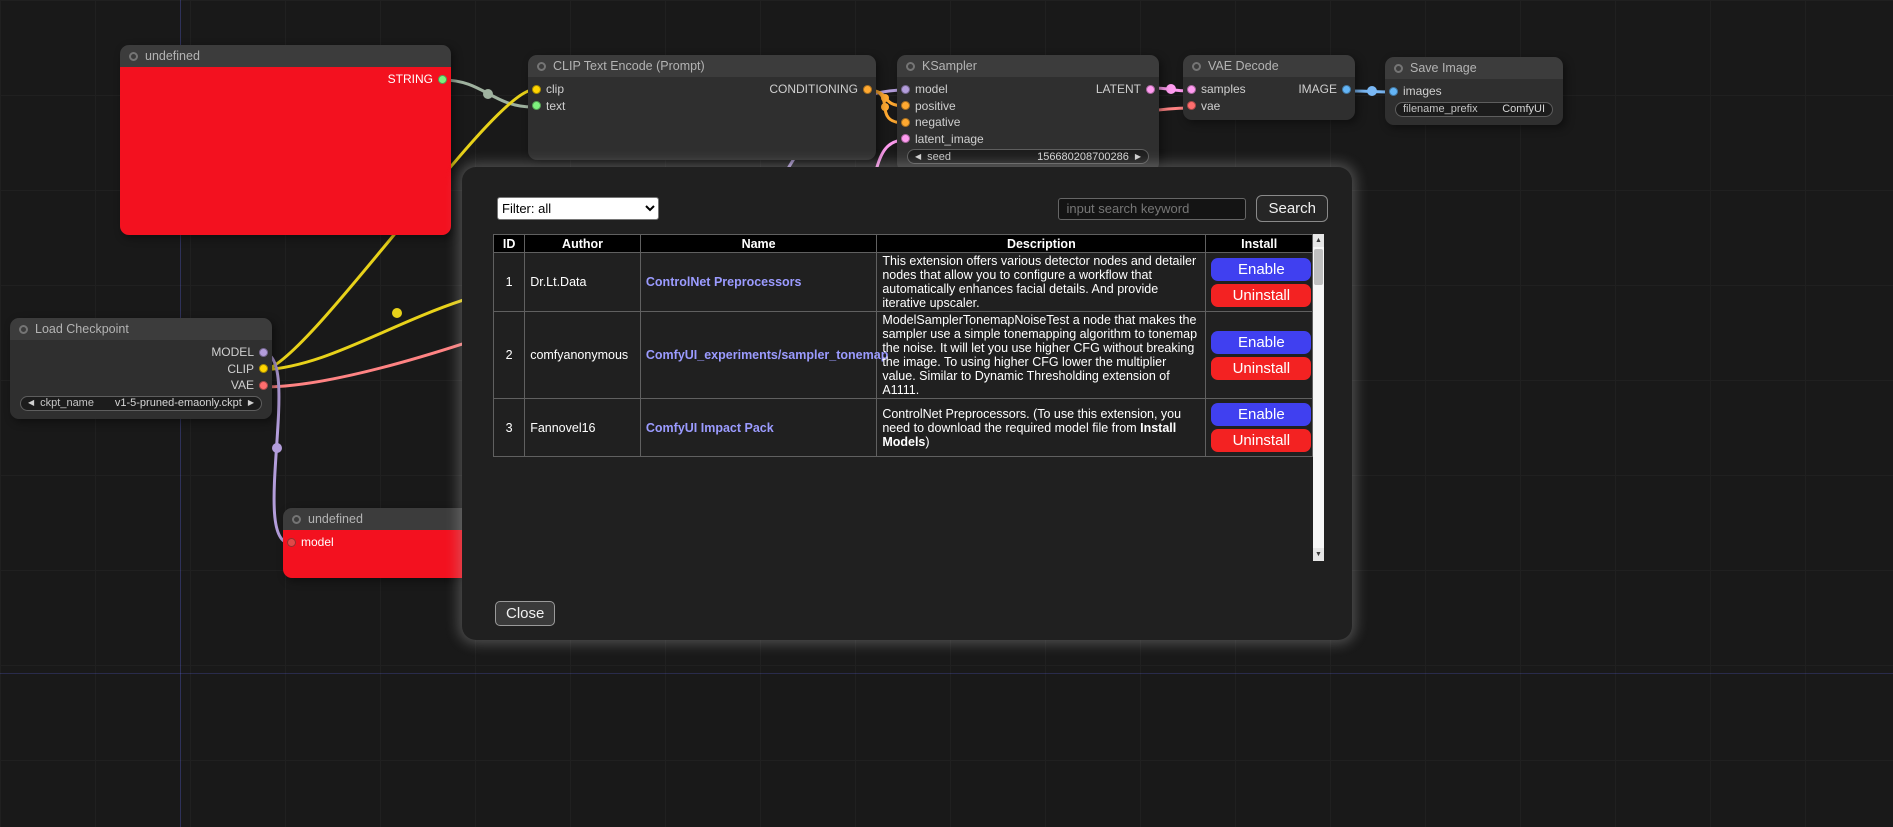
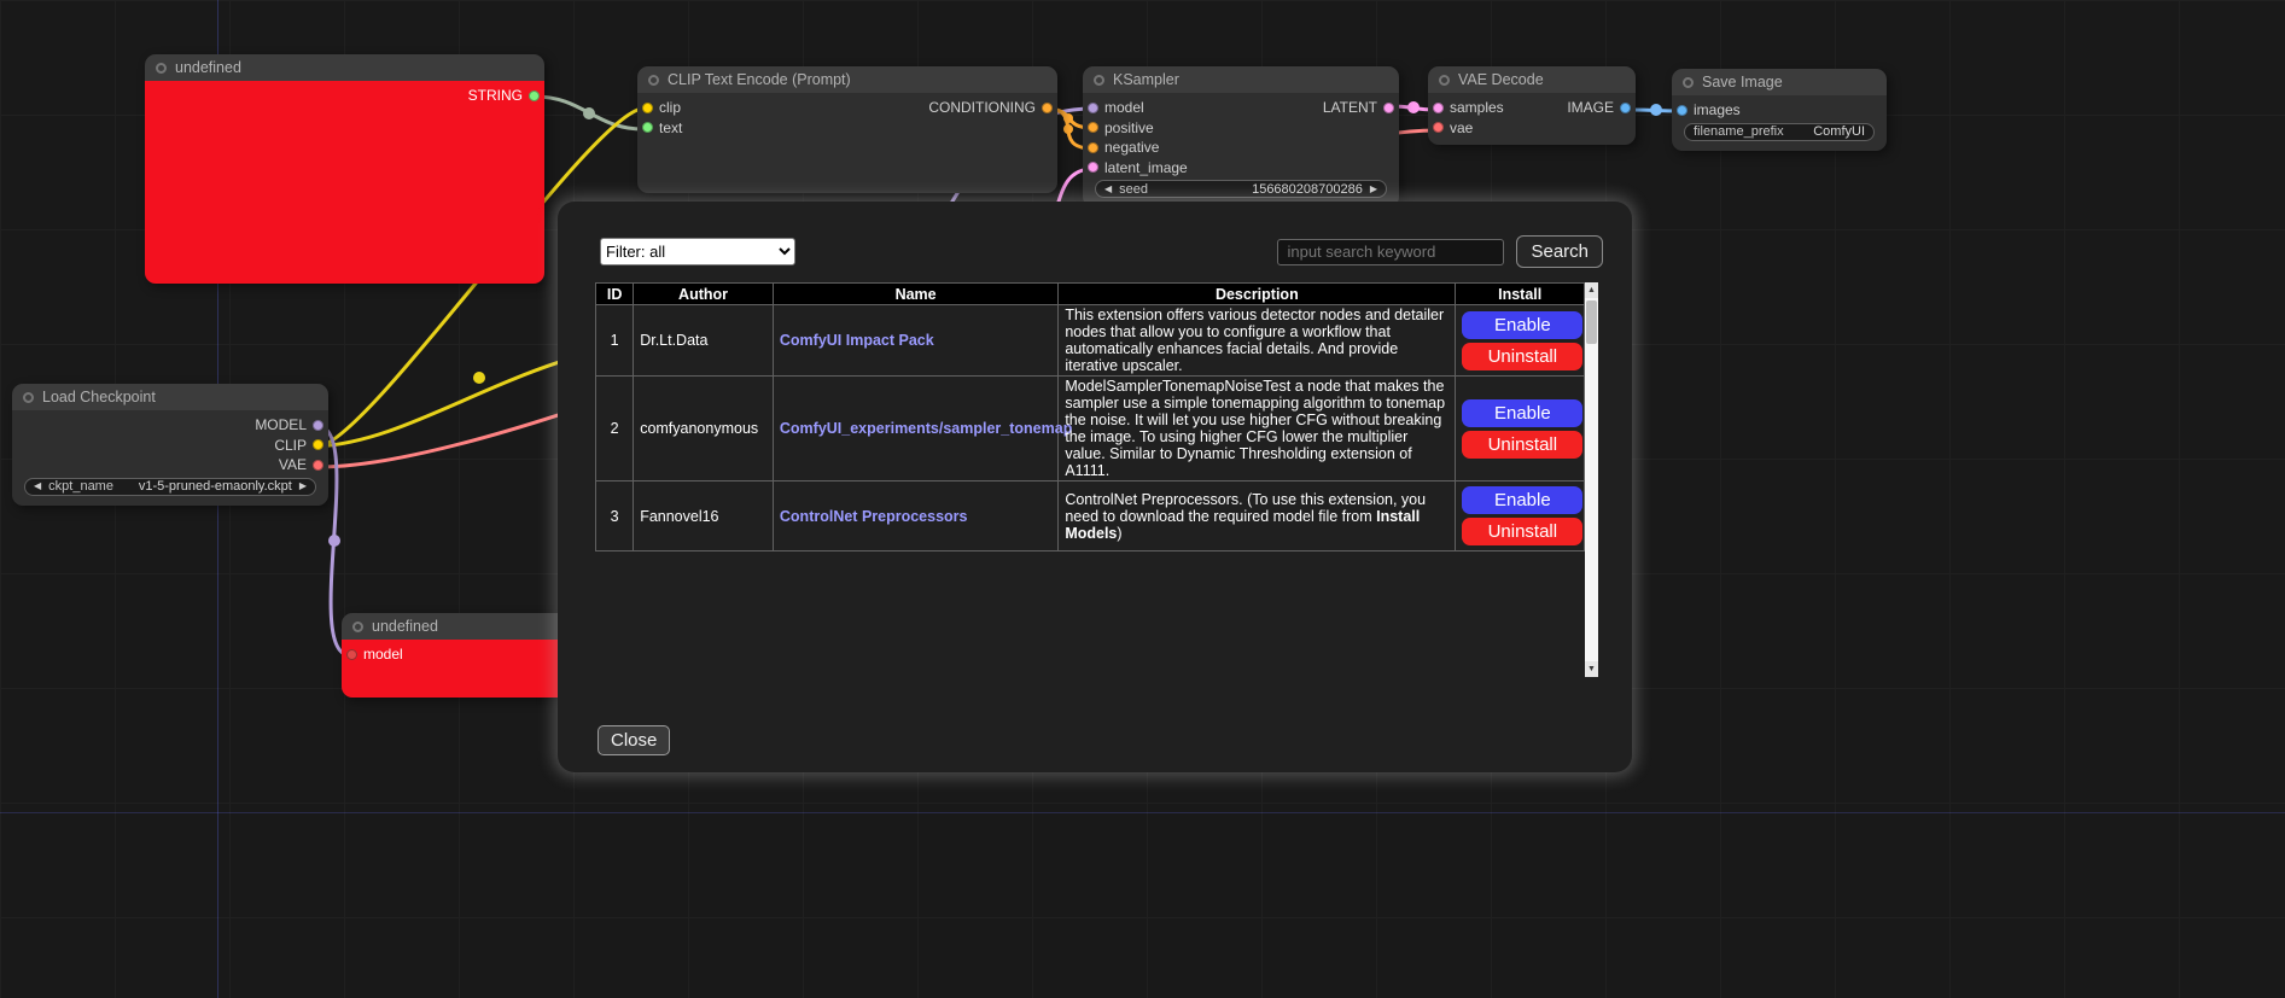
  undefined
  STRING
  CLIP Text Encode (Prompt)
  clip
  CONDITIONING
  text
  KSampler
  model
  LATENT
  positive
  negative
  latent_image
  ◀
  seed
  156680208700286
  ▶
  VAE Decode
  samples
  IMAGE
  vae
  Save Image
  images
  filename_prefix
  ComfyUI
  Load Checkpoint
  MODEL
  CLIP
  VAE
  ◀
  ckpt_name
  v1-5-pruned-emaonly.ckpt
  ▶
  undefined
  model
  Filter: all
  input search keyword
  Search
  ID	Author	Name	Description	Install
- 1	Dr.Lt.Data	ControlNet Preprocessors	This extension offers various detector nodes and detailer nodes that allow you to configure a workflow that automatically enhances facial details. And provide iterative upscaler.	Enable Uninstall
+ 1	Dr.Lt.Data	ComfyUI Impact Pack	This extension offers various detector nodes and detailer nodes that allow you to configure a workflow that automatically enhances facial details. And provide iterative upscaler.	Enable Uninstall
  2	comfyanonymous	ComfyUI_experiments/sampler_tonemap	ModelSamplerTonemapNoiseTest a node that makes the sampler use a simple tonemapping algorithm to tonemap the noise. It will let you use higher CFG without breaking the image. To using higher CFG lower the multiplier value. Similar to Dynamic Thresholding extension of A1111.	Enable Uninstall
- 3	Fannovel16	ComfyUI Impact Pack	ControlNet Preprocessors. (To use this extension, you need to download the required model file from Install Models)	Enable Uninstall
+ 3	Fannovel16	ControlNet Preprocessors	ControlNet Preprocessors. (To use this extension, you need to download the required model file from Install Models)	Enable Uninstall
  Close
